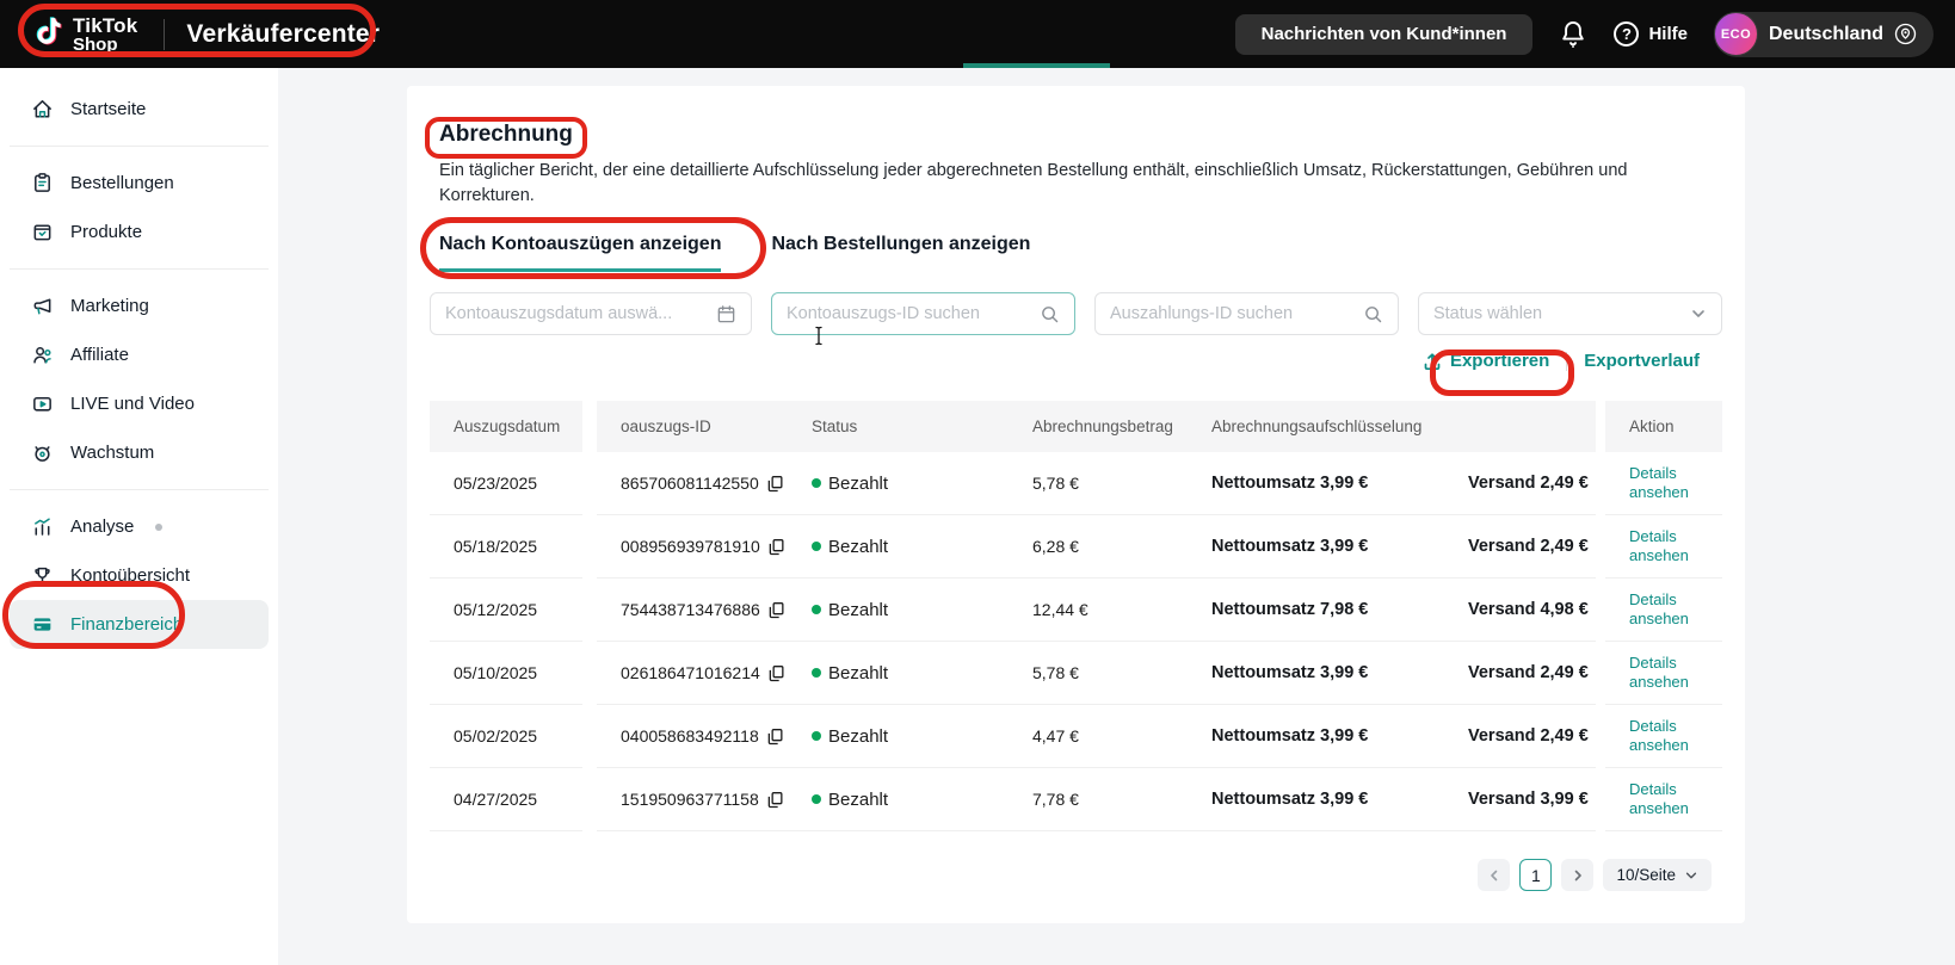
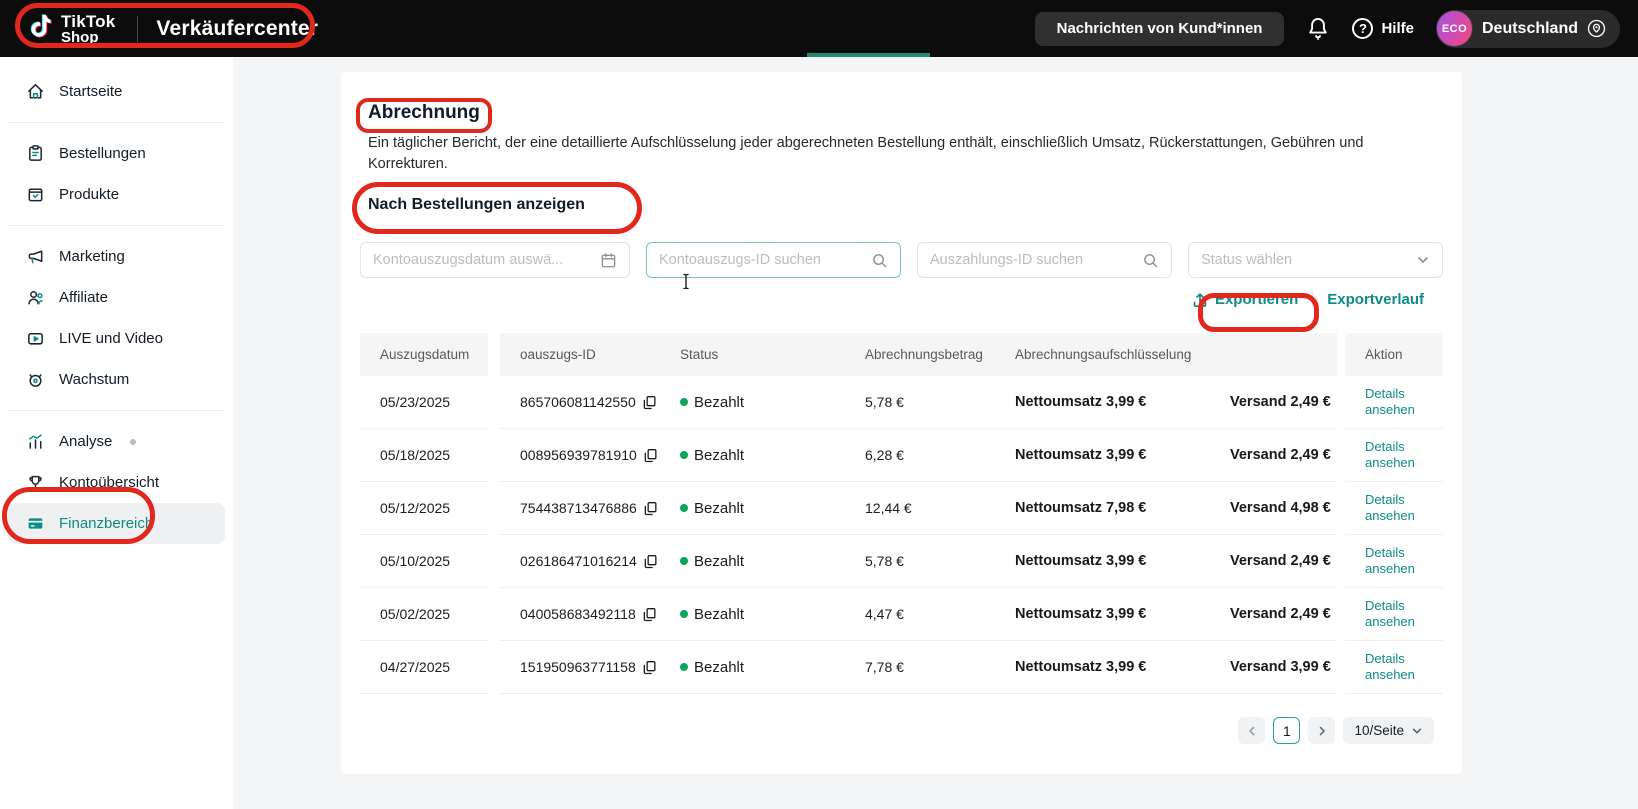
  TikTok
  Shop
  Verkäufercenter
  Nachrichten von Kund*innen
  ?
  Hilfe
  ECO
  Deutschland
  Startseite
  Bestellungen
  Produkte
  Marketing
  Affiliate
  LIVE und Video
  Wachstum
  Analyse
  Kontoübersicht
  Finanzbereich
  Abrechnung
  Ein täglicher Bericht, der eine detaillierte Aufschlüsselung jeder abgerechneten Bestellung enthält, einschließlich Umsatz, Rückerstattungen, Gebühren und Korrekturen.
- Nach Kontoauszügen anzeigen
  Nach Bestellungen anzeigen
  Kontoauszugsdatum auswä...
  Kontoauszugs-ID suchen
  Auszahlungs-ID suchen
  Status wählen
  Exportieren
  Exportverlauf
  Auszugsdatum
  oauszugs-ID
  Status
  Abrechnungsbetrag
  Abrechnungsaufschlüsselung
  Aktion
  05/23/2025
  865706081142550
  Bezahlt
  5,78 €
  Nettoumsatz 3,99 €
  Versand 2,49 €
  Details ansehen
  05/18/2025
  008956939781910
  Bezahlt
  6,28 €
  Nettoumsatz 3,99 €
  Versand 2,49 €
  Details ansehen
  05/12/2025
  754438713476886
  Bezahlt
  12,44 €
  Nettoumsatz 7,98 €
  Versand 4,98 €
  Details ansehen
  05/10/2025
  026186471016214
  Bezahlt
  5,78 €
  Nettoumsatz 3,99 €
  Versand 2,49 €
  Details ansehen
  05/02/2025
  040058683492118
  Bezahlt
  4,47 €
  Nettoumsatz 3,99 €
  Versand 2,49 €
  Details ansehen
  04/27/2025
  151950963771158
  Bezahlt
  7,78 €
  Nettoumsatz 3,99 €
  Versand 3,99 €
  Details ansehen
  1
  10/Seite
